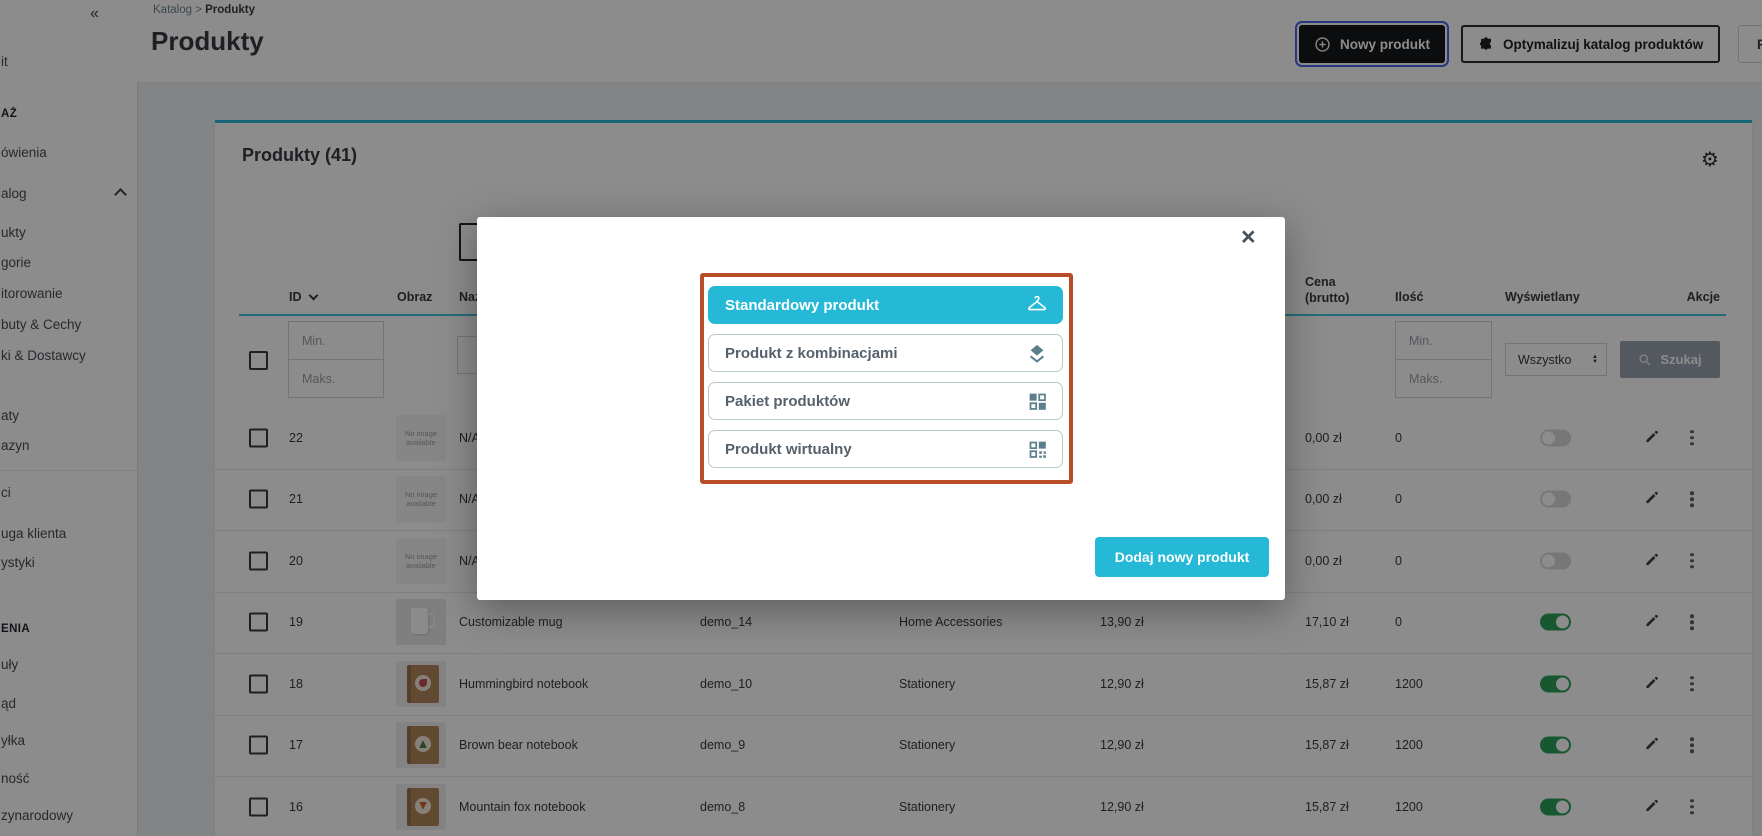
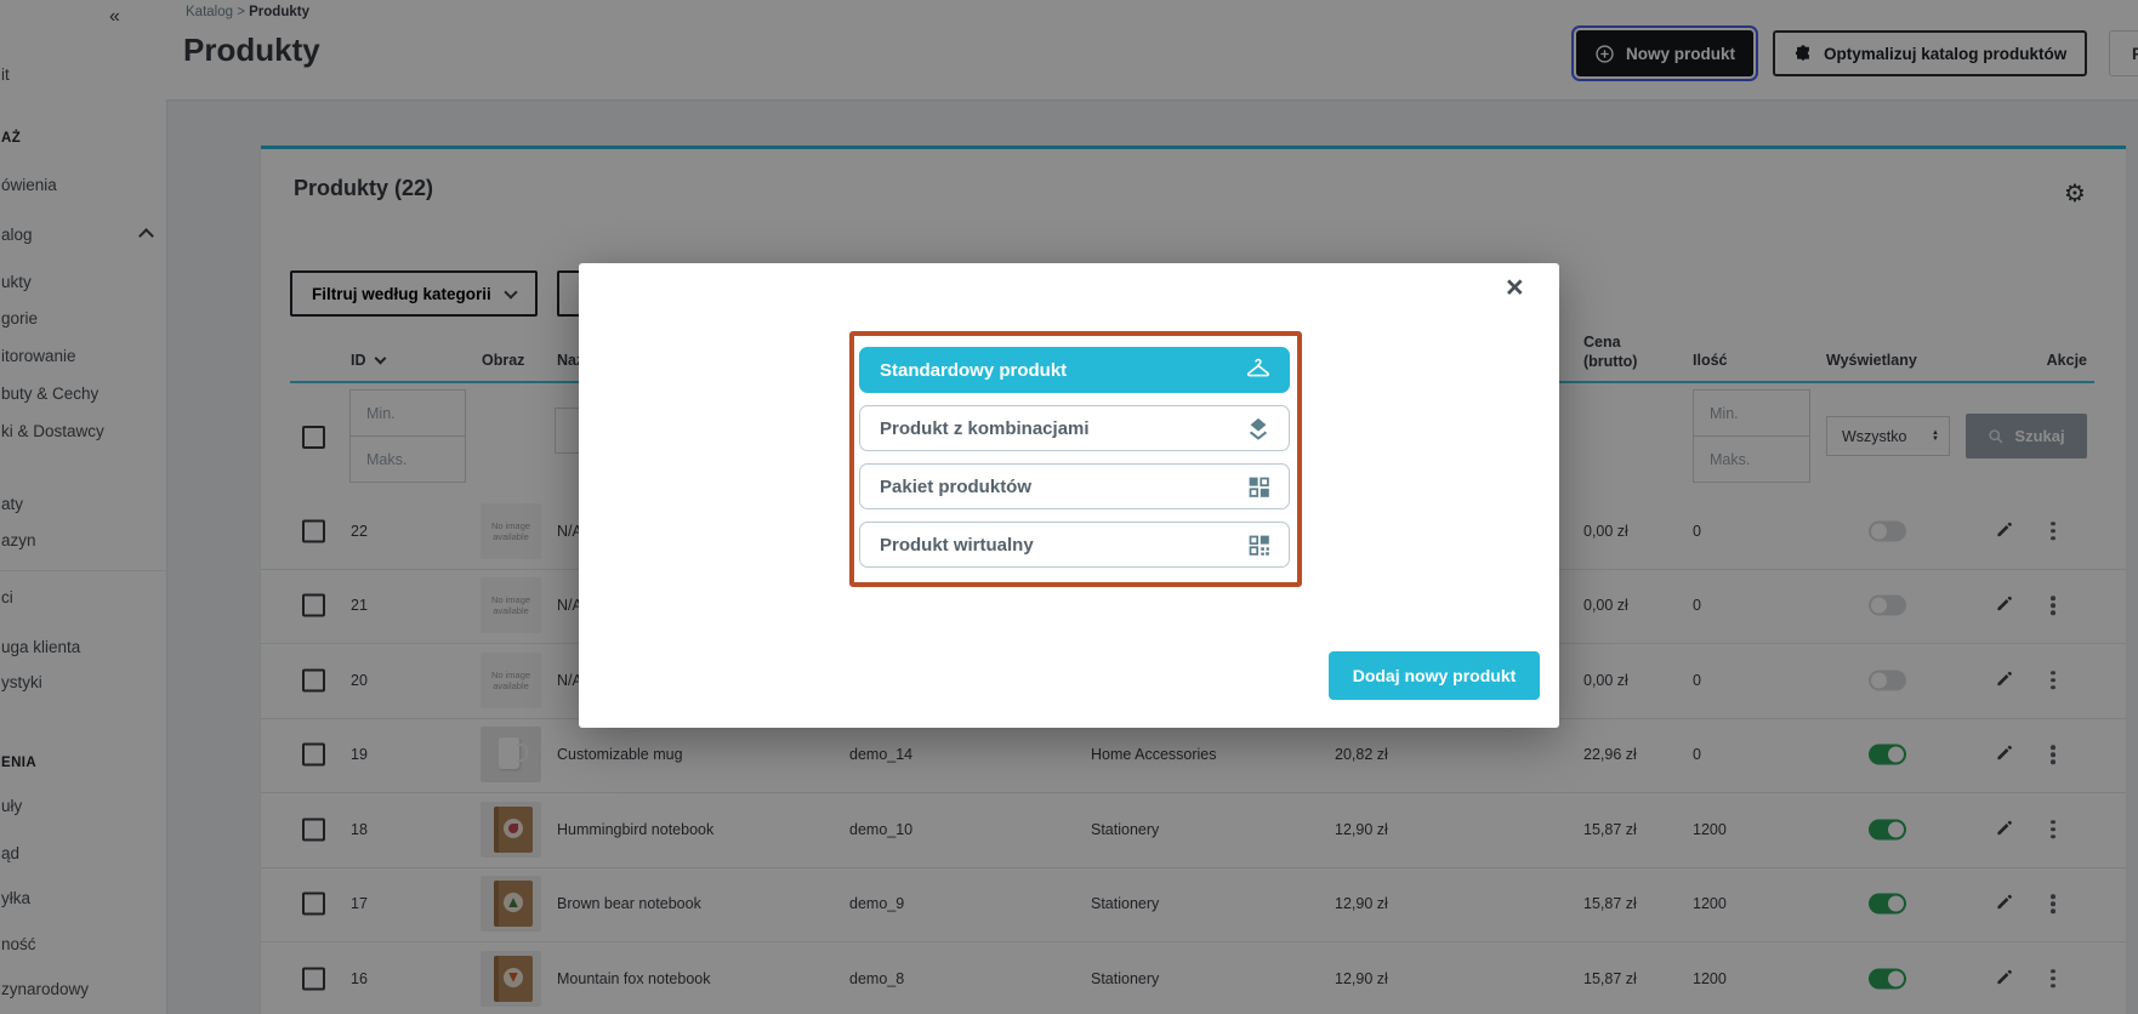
  «
  it
  AŻ
  ówienia
  alog
  ukty
  gorie
  itorowanie
  buty & Cechy
  ki & Dostawcy
  aty
  azyn
  ci
  uga klienta
  ystyki
  ENIA
  uły
  ąd
  yłka
  ność
  zynarodowy
  Katalog > Produkty
  Produkty
  Nowy produkt
  Optymalizuj katalog produktów
- Produkty (41)
+ Produkty (22)
  ⚙
+ Filtruj według kategorii
  ID
  Obraz
  Cena
  (brutto)
  Ilość
  Wyświetlany
  Akcje
  Min.
  Maks.
  Min.
  Maks.
  Wszystko
  Szukaj
  22
  No image
  available
  N/A
  0,00 zł
  0
  21
  No image
  available
  N/A
  0,00 zł
  0
  20
  No image
  available
  N/A
  0,00 zł
  0
  19
  Customizable mug
  demo_14
  Home Accessories
- 13,90 zł
+ 20,82 zł
- 17,10 zł
+ 22,96 zł
  0
  18
  Hummingbird notebook
  demo_10
  Stationery
  12,90 zł
  15,87 zł
  1200
  17
  Brown bear notebook
  demo_9
  Stationery
  12,90 zł
  15,87 zł
  1200
  16
  Mountain fox notebook
  demo_8
  Stationery
  12,90 zł
  15,87 zł
  1200
  ×
  Standardowy produkt
  Produkt z kombinacjami
  Pakiet produktów
  Produkt wirtualny
  Dodaj nowy produkt
